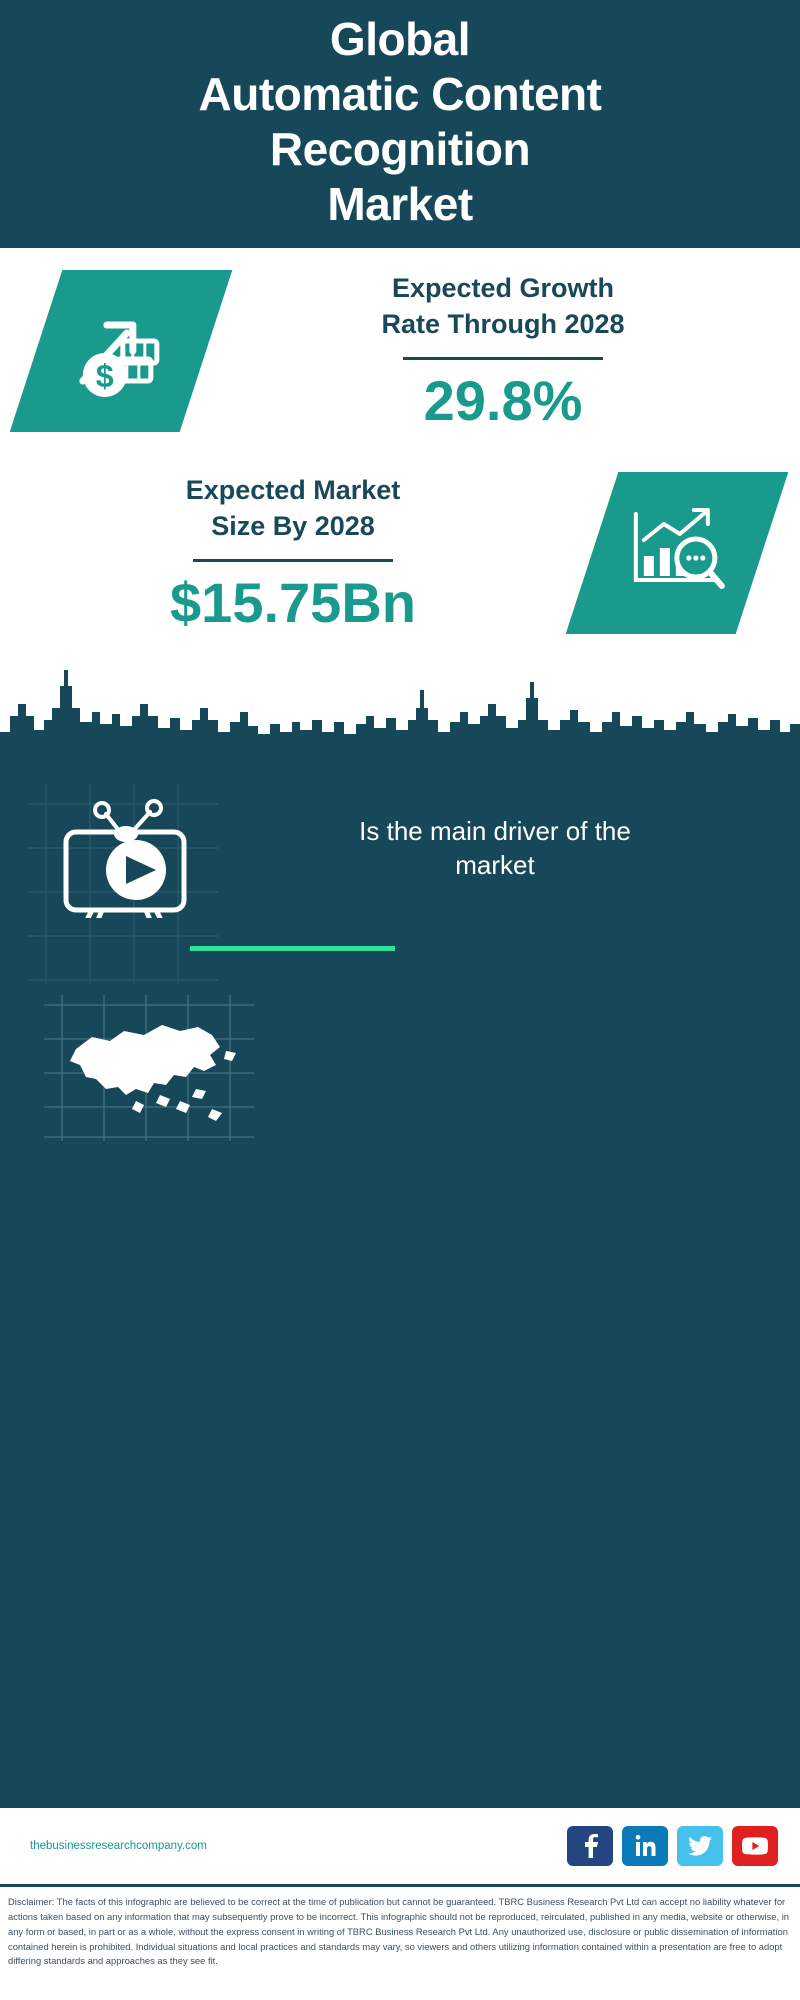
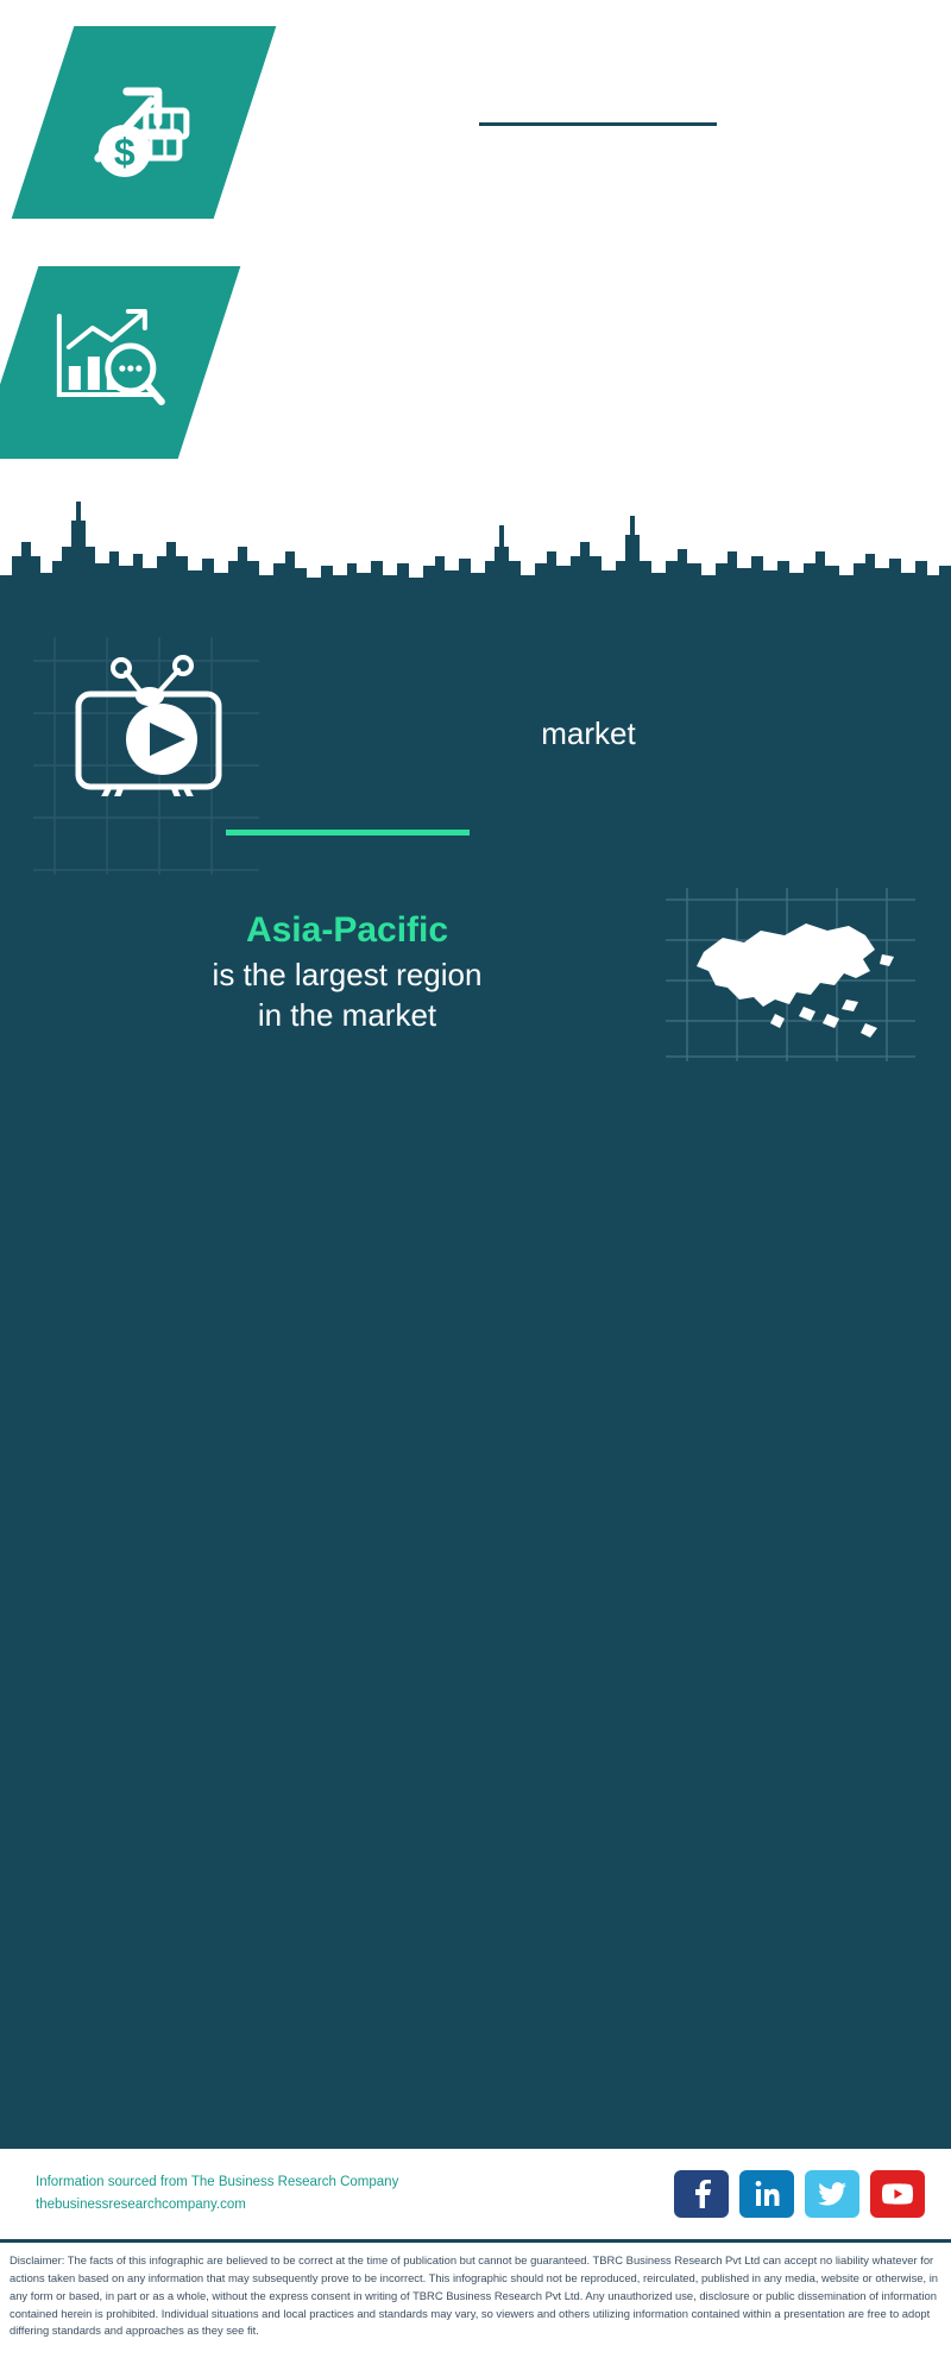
- Global
- Automatic Content
- Recognition
- Market
- Expected Growth
- Rate Through 2028
- 29.8%
- Expected Market
- Size By 2028
- $15.75Bn
- Is the main driver of the
  market
+ Asia-Pacific
+ is the largest region
+ in the market
+ Information sourced from The Business Research Company
  thebusinessresearchcompany.com
  Disclaimer: The facts of this infographic are believed to be correct at the time of publication but cannot be guaranteed. TBRC Business Research Pvt Ltd can accept no liability whatever for actions taken based on any information that may subsequently prove to be incorrect. This infographic should not be reproduced, reirculated, published in any media, website or otherwise, in any form or based, in part or as a whole, without the express consent in writing of TBRC Business Research Pvt Ltd. Any unauthorized use, disclosure or public dissemination of information contained herein is prohibited. Individual situations and local practices and standards may vary, so viewers and others utilizing information contained within a presentation are free to adopt differing standards and approaches as they see fit.
